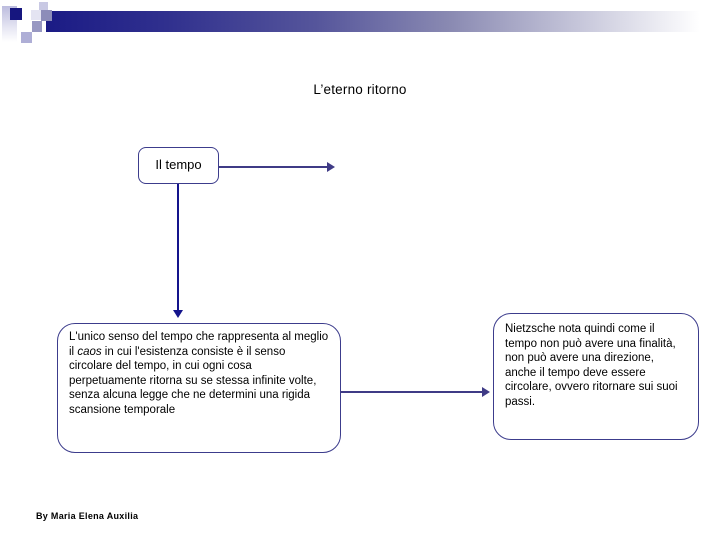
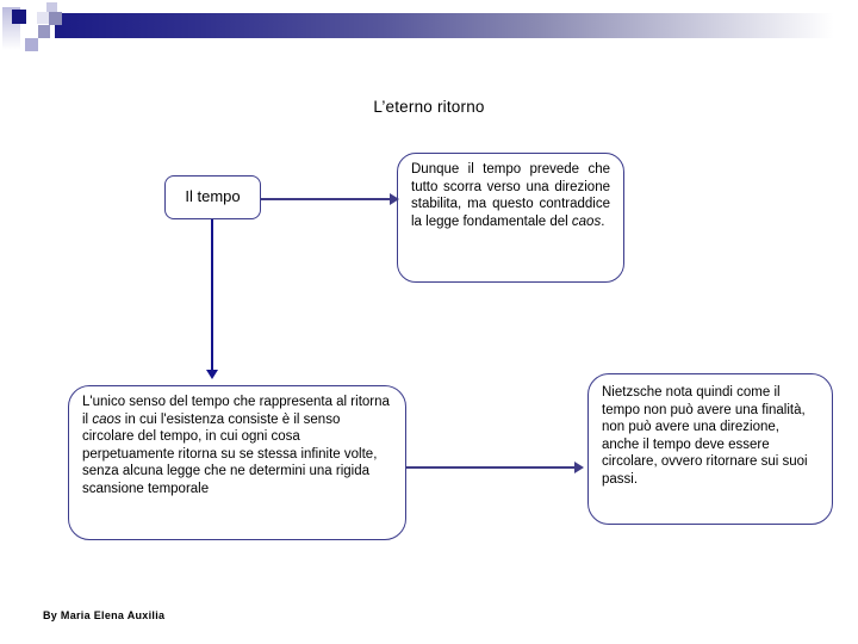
  L’eterno ritorno
  Il tempo
+ Dunque il tempo prevede che tutto scorra verso una direzione stabilita, ma questo contraddice la legge fondamentale del caos.
- L'unico senso del tempo che rappresenta al meglio il caos in cui l'esistenza consiste è il senso circolare del tempo, in cui ogni cosa perpetuamente ritorna su se stessa infinite volte, senza alcuna legge che ne determini una rigida scansione temporale
+ L'unico senso del tempo che rappresenta al ritorna il caos in cui l'esistenza consiste è il senso circolare del tempo, in cui ogni cosa perpetuamente ritorna su se stessa infinite volte, senza alcuna legge che ne determini una rigida scansione temporale
  Nietzsche nota quindi come il tempo non può avere una finalità, non può avere una direzione, anche il tempo deve essere circolare, ovvero ritornare sui suoi passi.
  By Maria Elena Auxilia
